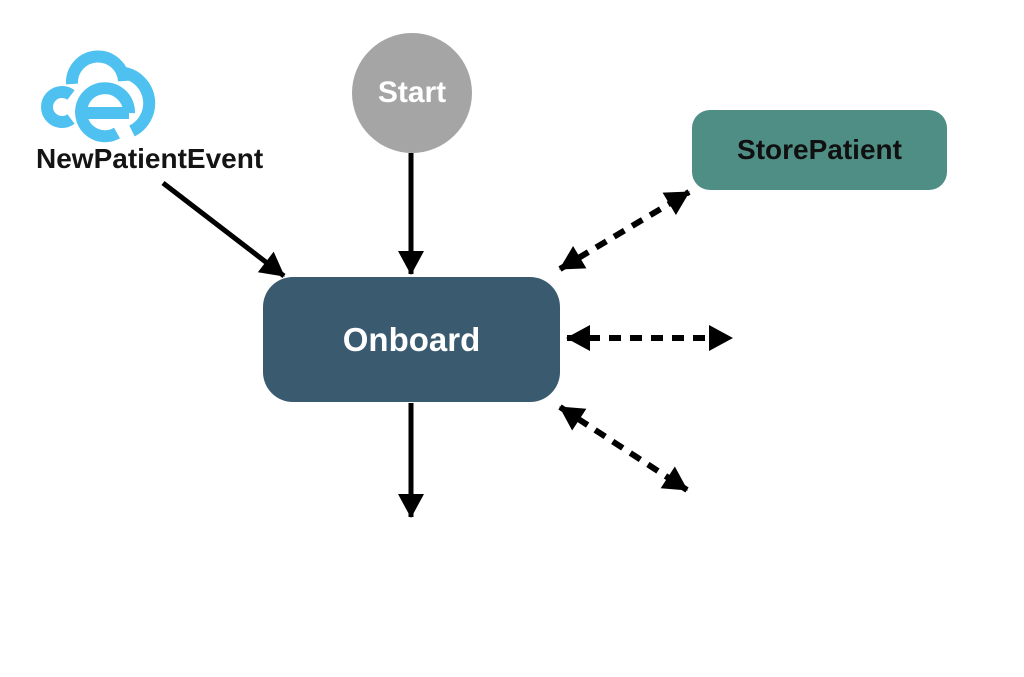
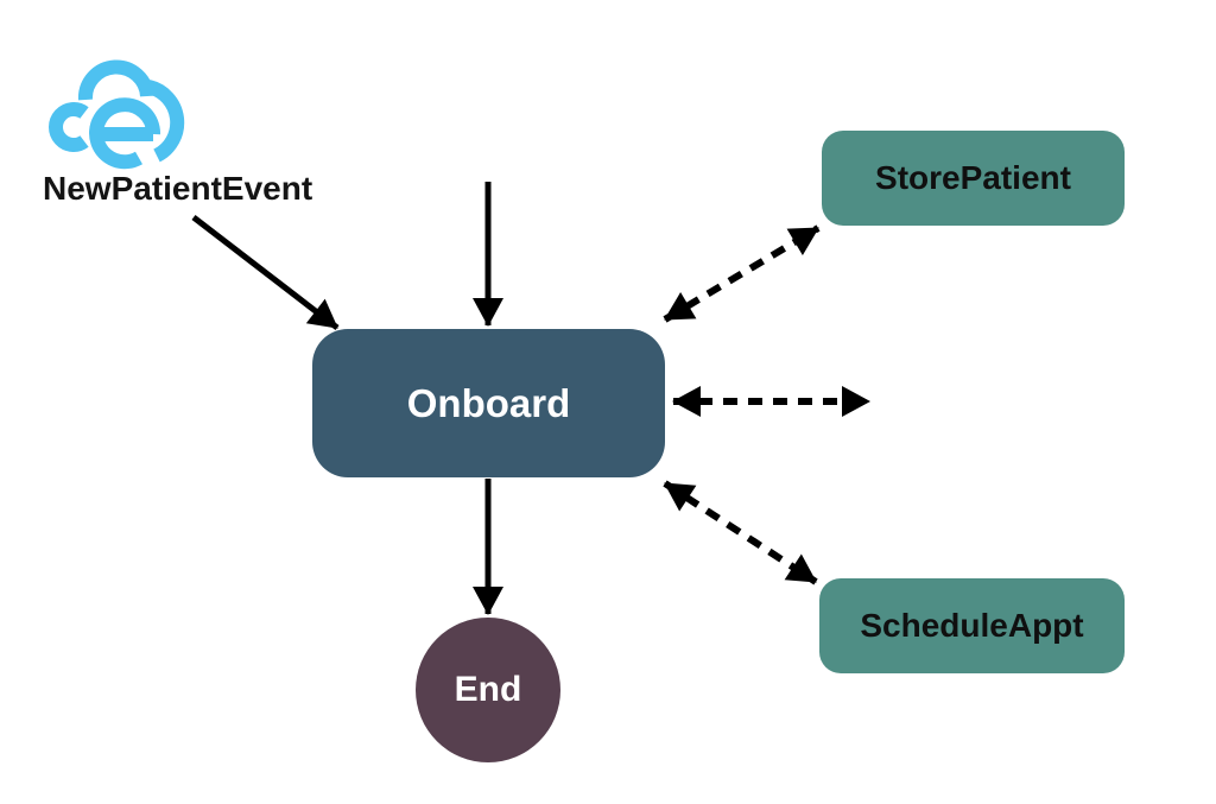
  NewPatientEvent
- Start
  Onboard
+ End
  StorePatient
+ ScheduleAppt
